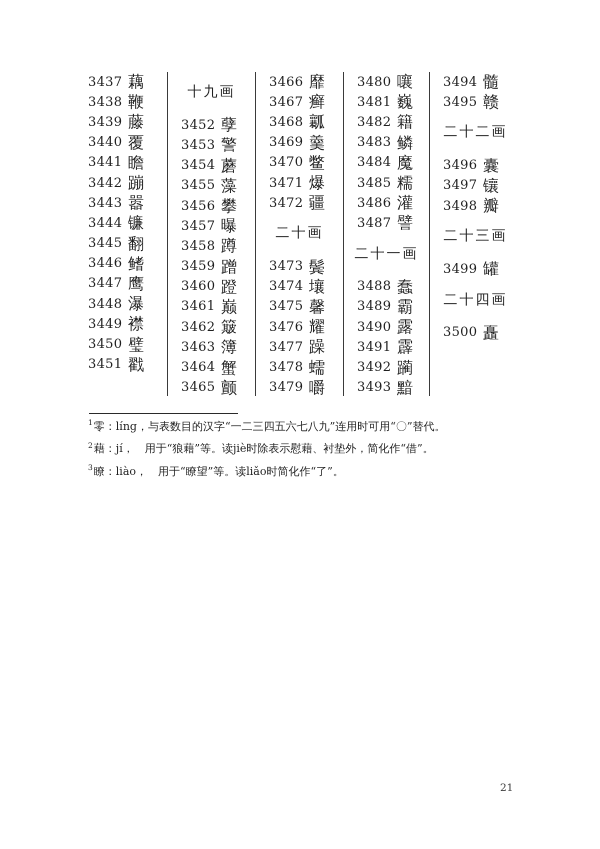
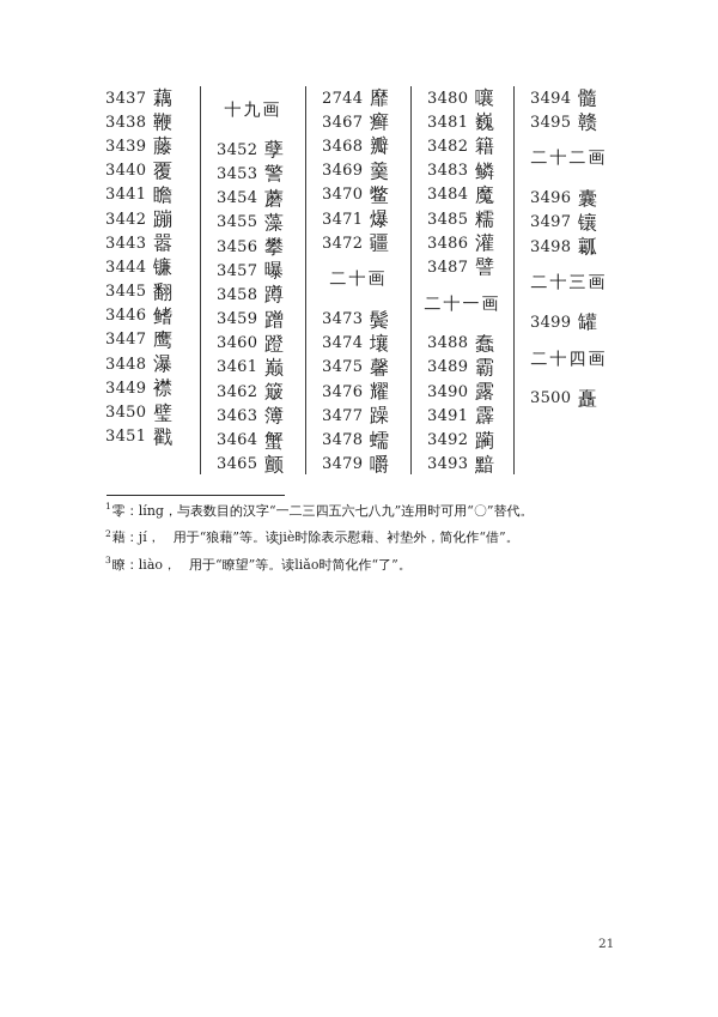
  3437
  藕
  3438
  鞭
  3439
  藤
  3440
  覆
  3441
  瞻
  3442
  蹦
  3443
  嚣
  3444
  镰
  3445
  翻
  3446
  鳍
  3447
  鹰
  3448
  瀑
  3449
  襟
  3450
  璧
  3451
  戳
  十九画
  3452
  孽
  3453
  警
  3454
  蘑
  3455
  藻
  3456
  攀
  3457
  曝
  3458
  蹲
  3459
  蹭
  3460
  蹬
  3461
  巅
  3462
  簸
  3463
  簿
  3464
  蟹
  3465
  颤
- 3466
+ 2744
  靡
  3467
  癣
  3468
- 瓤
+ 瓣
  3469
  羹
  3470
  鳖
  3471
  爆
  3472
  疆
  二十画
  3473
  鬓
  3474
  壤
  3475
  馨
  3476
  耀
  3477
  躁
  3478
  蠕
  3479
  嚼
  3480
  嚷
  3481
  巍
  3482
  籍
  3483
  鳞
  3484
  魔
  3485
  糯
  3486
  灌
  3487
  譬
  二十一画
  3488
  蠢
  3489
  霸
  3490
  露
  3491
  霹
  3492
  躏
  3493
  黯
  3494
  髓
  3495
  赣
  二十二画
  3496
  囊
  3497
  镶
  3498
- 瓣
+ 瓤
  二十三画
  3499
  罐
  二十四画
  3500
  矗
  1零：líng，与表数目的汉字“一二三四五六七八九”连用时可用“〇”替代。
  2藉：jí， 用于“狼藉”等。读jiè时除表示慰藉、衬垫外，简化作“借”。
  3瞭：liào， 用于“瞭望”等。读liǎo时简化作“了”。
  21
